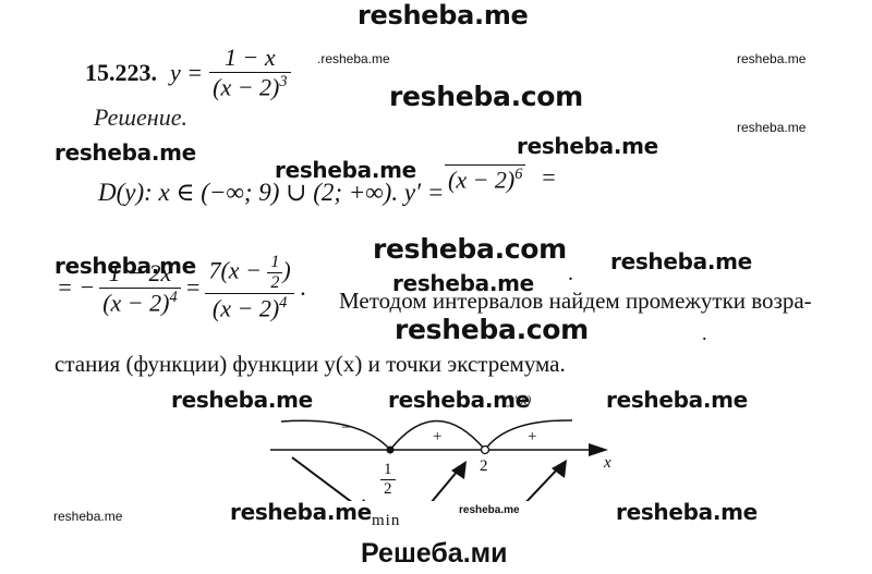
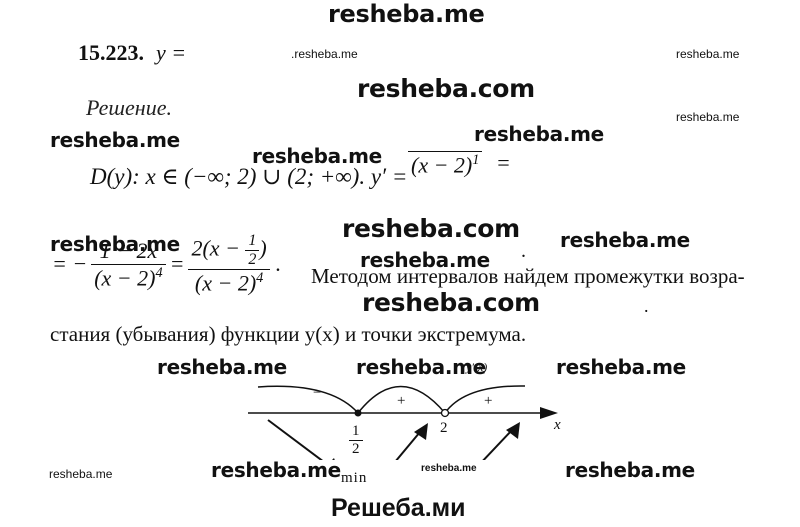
  resheba.me
  15.223.
  y =
- 1 − x
- (x − 2)3
  .resheba.me
  resheba.me
  resheba.me
  resheba.com
  Решение.
  resheba.me
  resheba.me
  resheba.me
- D(y): x ∈ (−∞; 9) ∪ (2; +∞). y′ =
+ D(y): x ∈ (−∞; 2) ∪ (2; +∞). y′ =
- (x − 2)6
+ (x − 2)1
  =
  resheba.com
  resheba.me
  resheba.me
  .
  resheba.me
  = −
  1 − 2x
  (x − 2)4
  =
- 7(x −
+ 2(x −
  1
  2
  )
  (x − 2)4
  .
  Методом интервалов найдем промежутки возра-
  resheba.com
  .
- стания (функции) функции y(x) и точки экстремума.
+ стания (убывания) функции y(x) и точки экстремума.
  resheba.me
  resheba.me
  resheba.me
  −
  +
  +
  y′(x)
  x
  1
  2
  2
  min
  resheba.me
  resheba.me
  resheba.me
  resheba.me
  Решеба.ми
